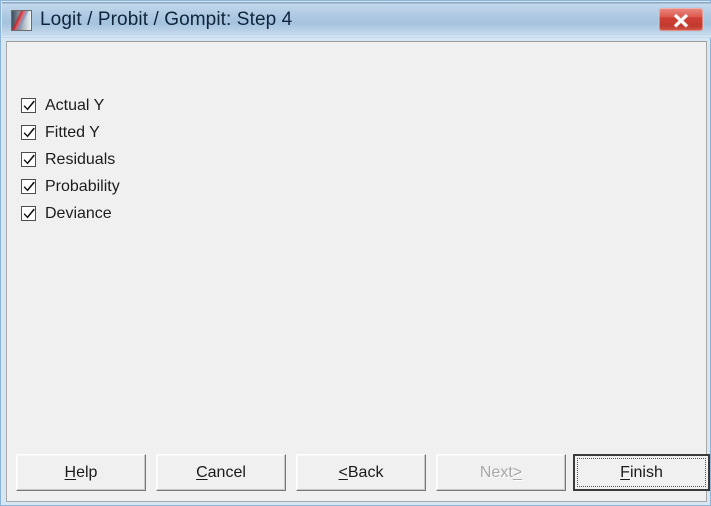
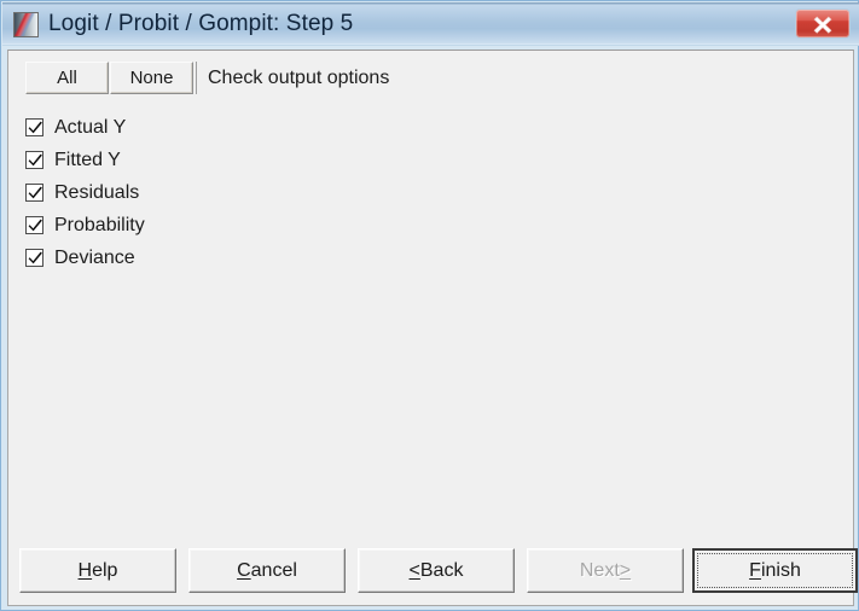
- Logit / Probit / Gompit: Step 4
+ Logit / Probit / Gompit: Step 5
+ All
+ None
+ Check output options
  Actual Y
  Fitted Y
  Residuals
  Probability
  Deviance
  H
  elp
  C
  ancel
  <
  Back
  Next
  >
  F
  inish
